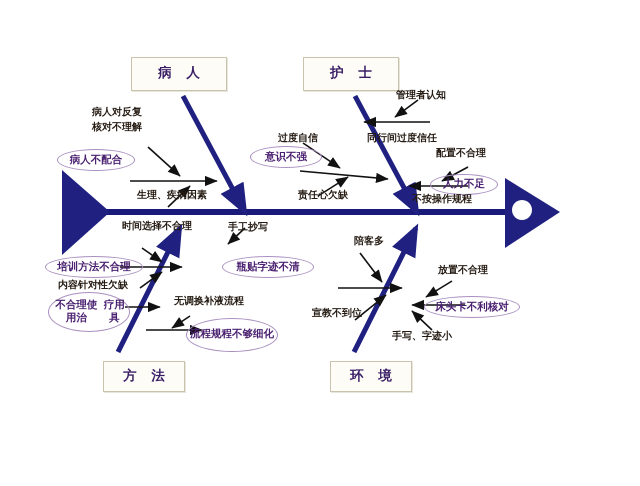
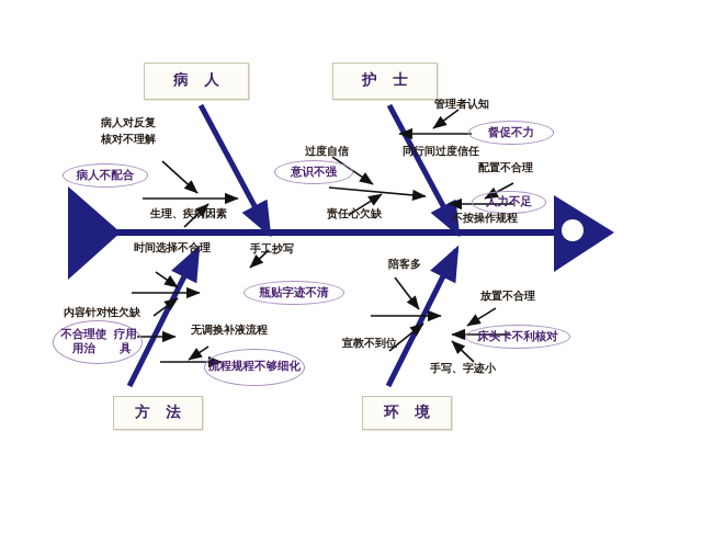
  病 人
  护 士
  方 法
  环 境
  病人对反复
  核对不理解
  病人不配合
  生理、疾病因素
  管理者认知
+ 督促不力
  过度自信
  同行间过度信任
  意识不强
  责任心欠缺
  配置不合理
  人力不足
  不按操作规程
  时间选择不合理
- 培训方法不合理
  内容针对性欠缺
  不合理使用治
  疗用具
  无调换补液流程
  流程规程不够细
  化
  手工抄写
  瓶贴字迹不清
  陪客多
  宣教不到位
  放置不合理
  床头卡不利核对
  手写、字迹小
